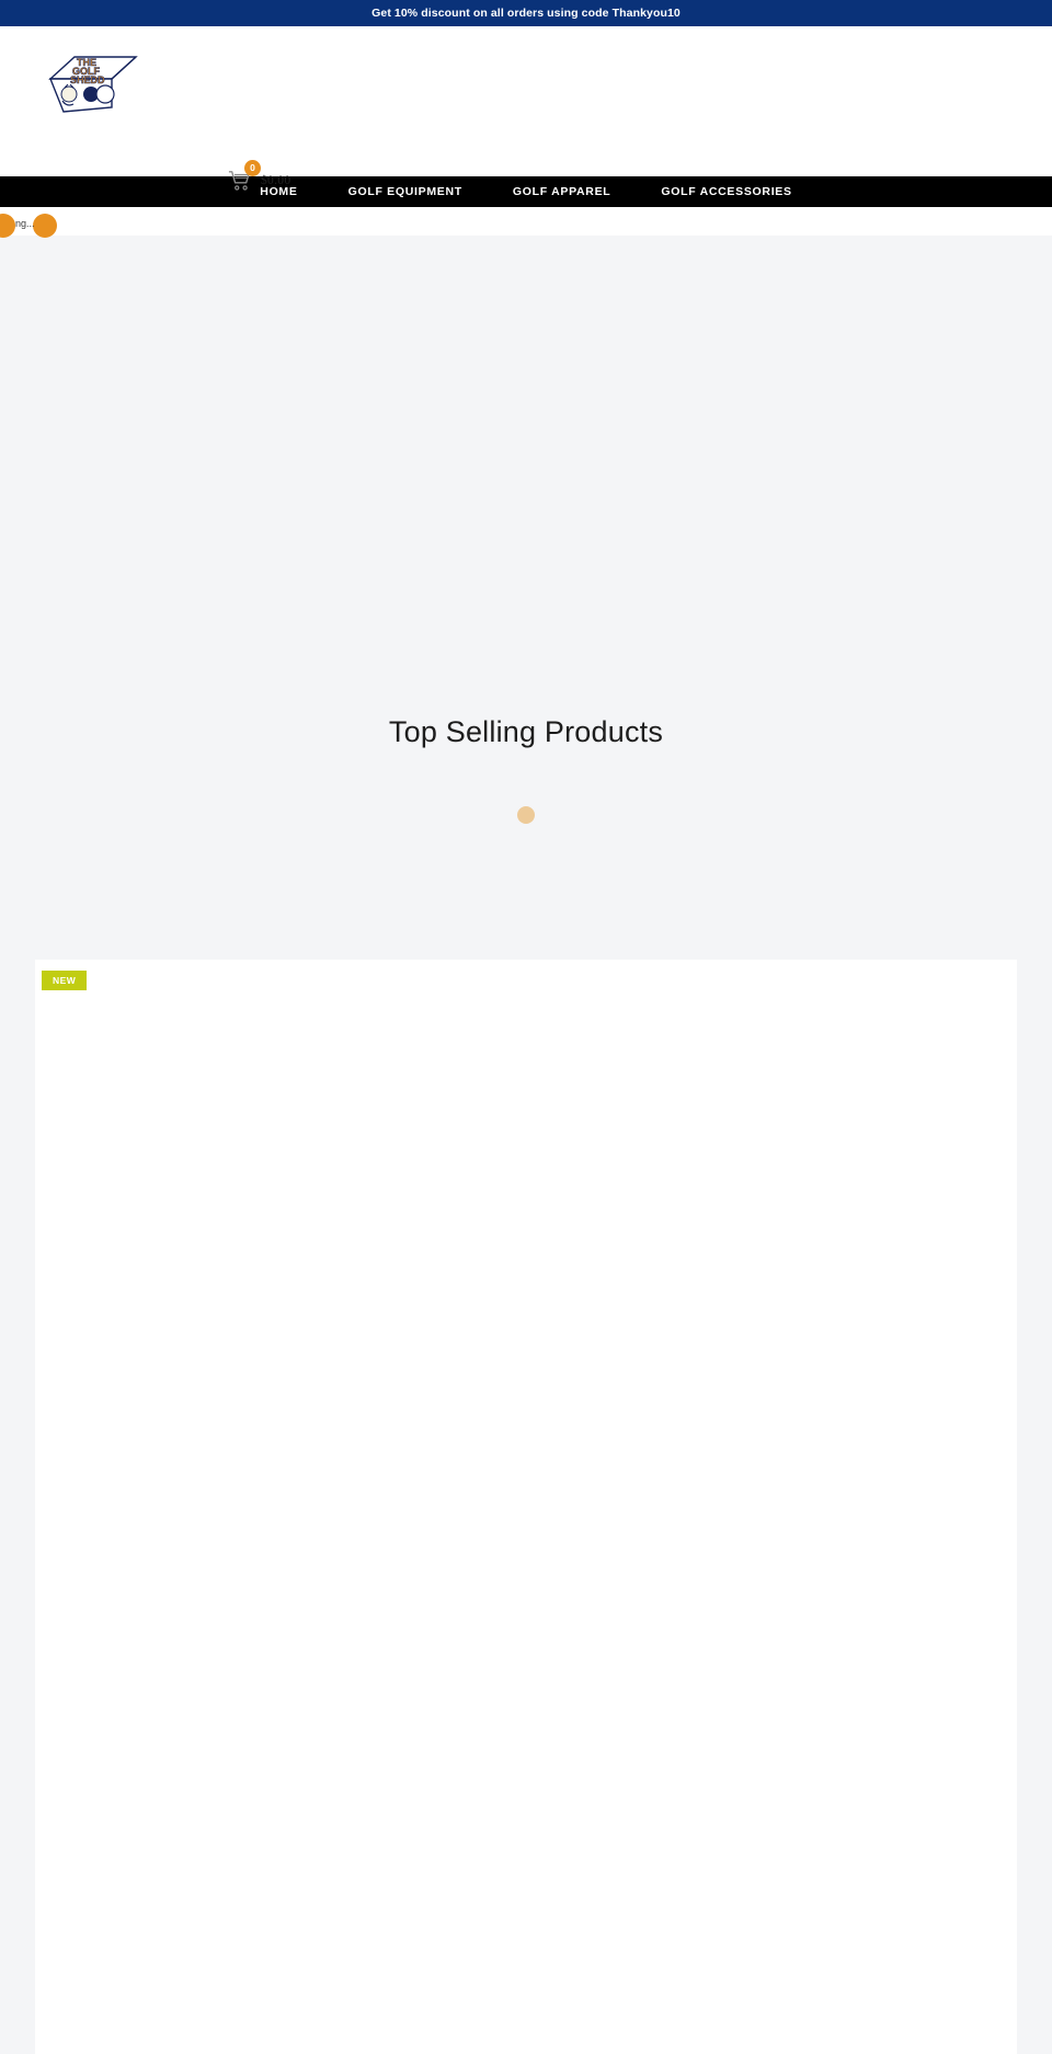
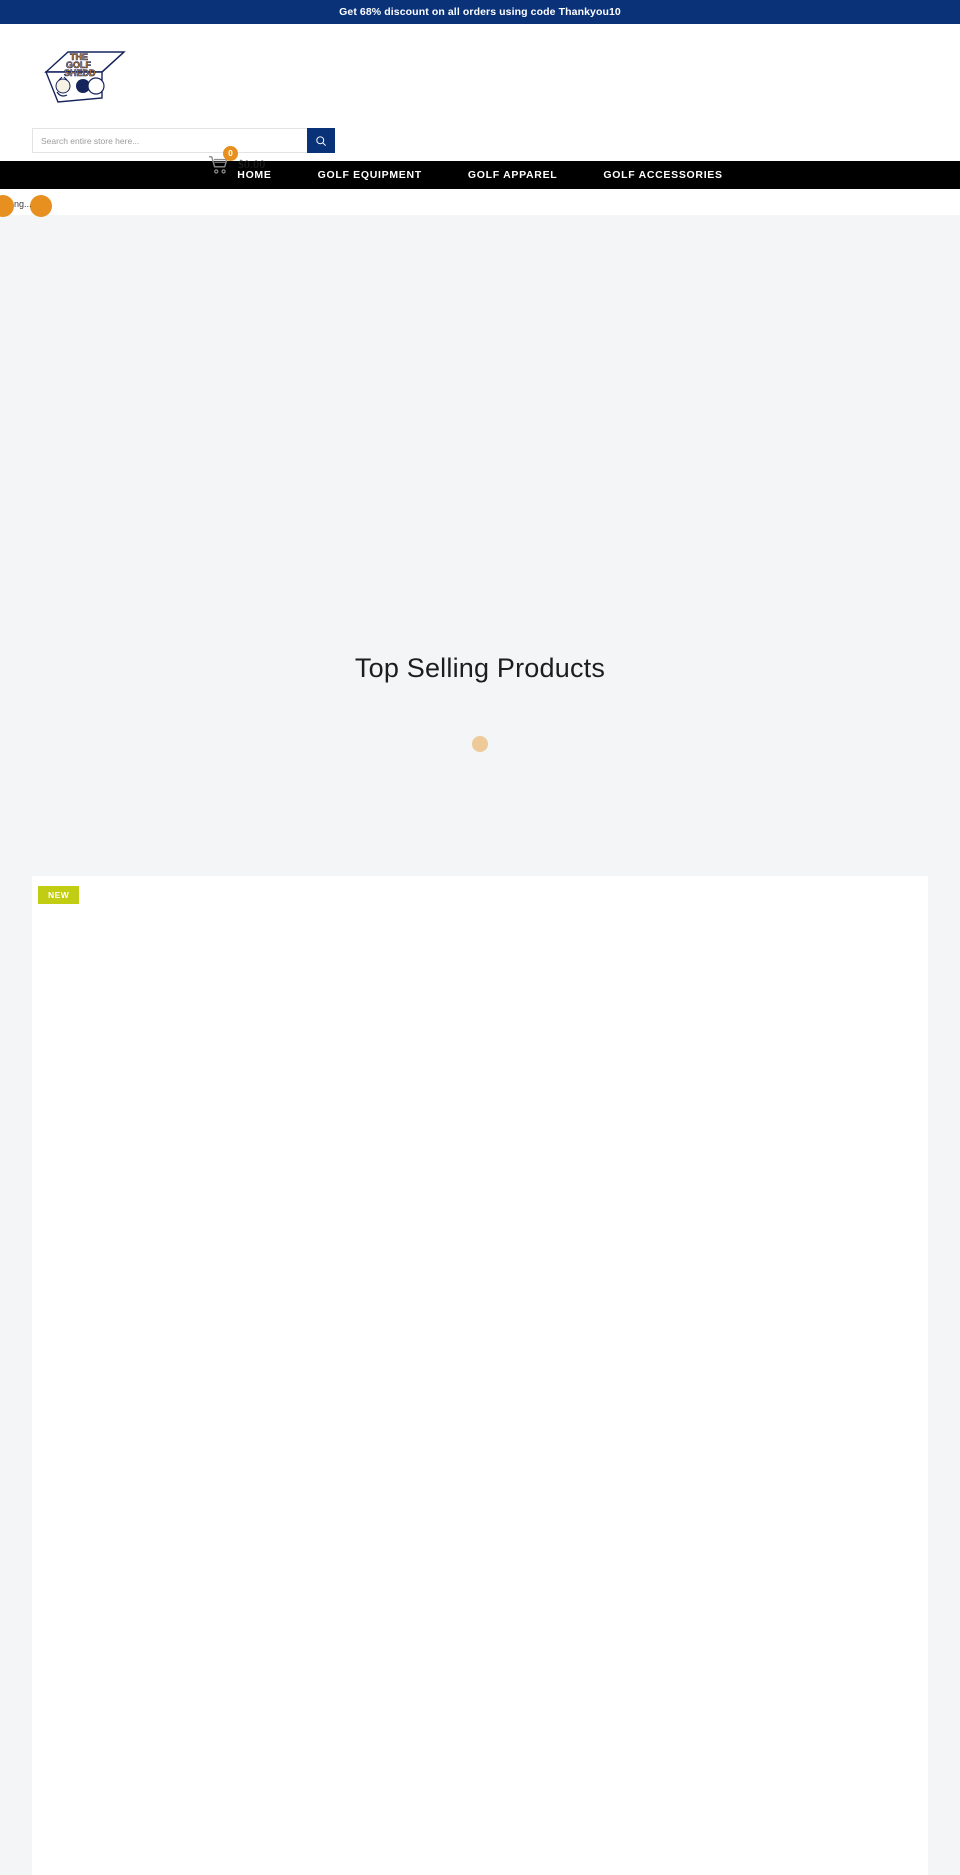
- Get 10% discount on all orders using code Thankyou10
+ Get 68% discount on all orders using code Thankyou10
  THE
  GOLF
  SHEDD
+ Search entire store here...
  0
  $0.00
  HOME
  GOLF EQUIPMENT
  GOLF APPAREL
  GOLF ACCESSORIES
  ng...
  Top Selling Products
  NEW
